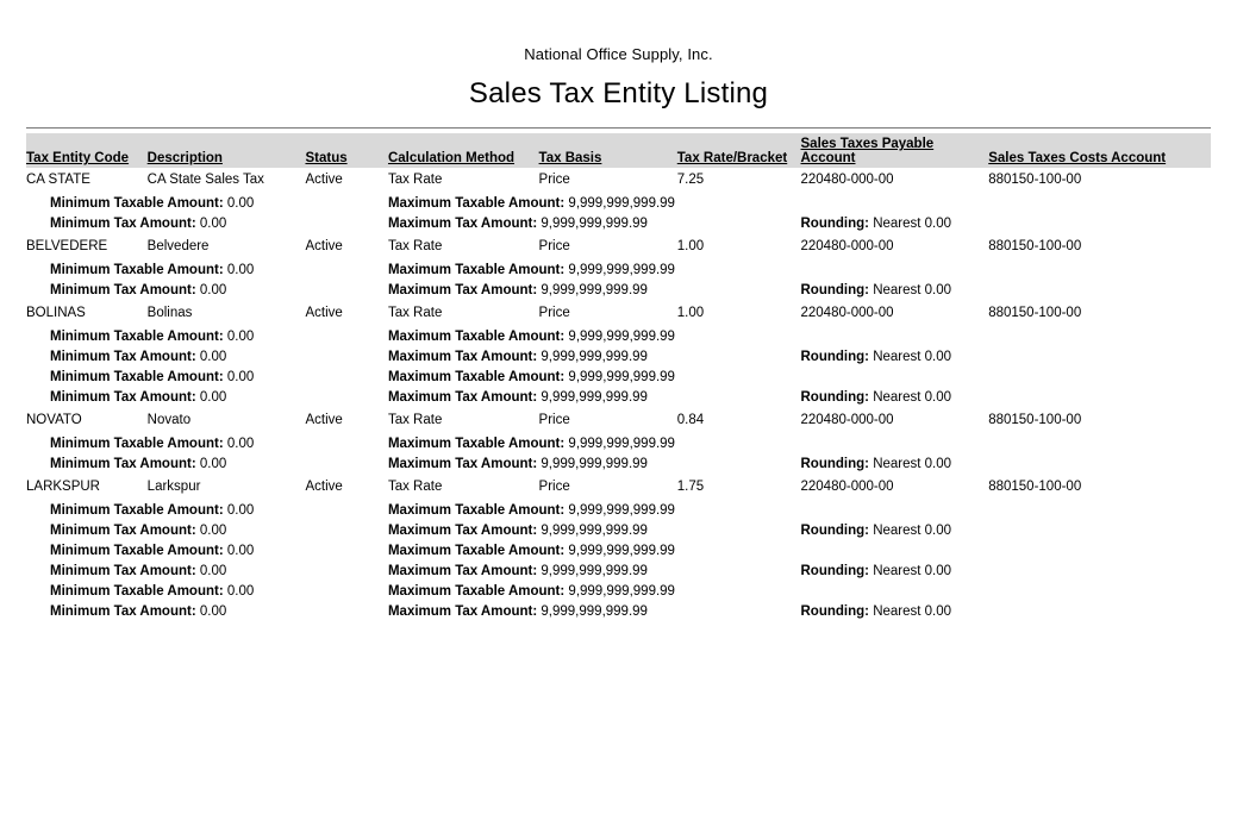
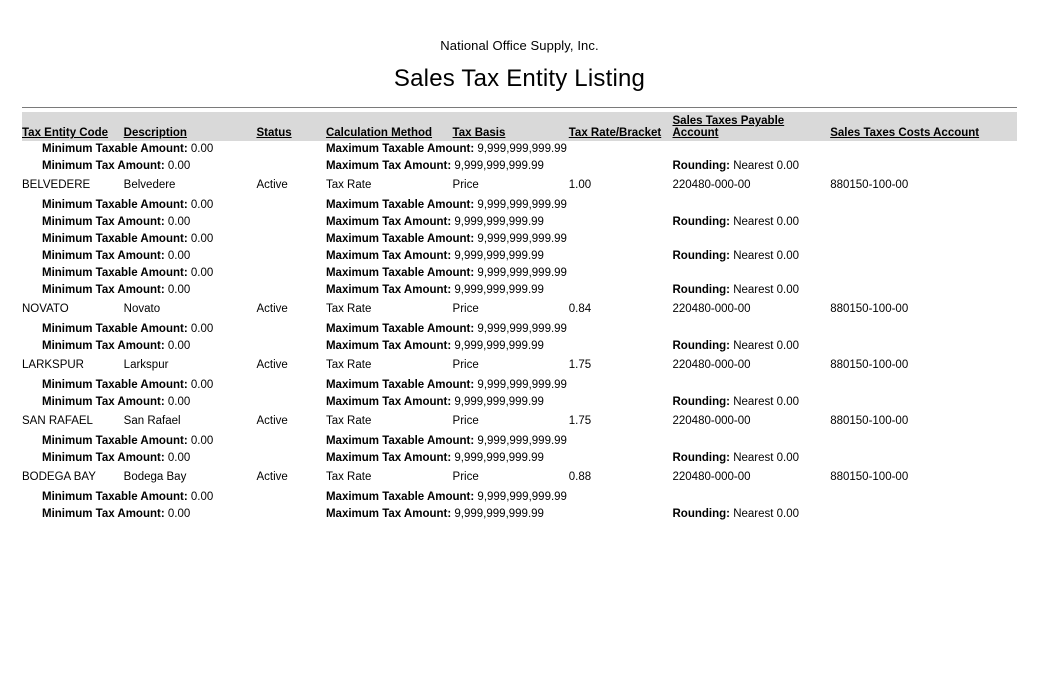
  National Office Supply, Inc.
  Sales Tax Entity Listing
  Tax Entity Code	Description	Status	Calculation Method	Tax Basis	Tax Rate/Bracket	Sales Taxes Payable Account	Sales Taxes Costs Account
- CA STATE	CA State Sales Tax	Active	Tax Rate	Price	7.25	220480-000-00	880150-100-00
  Minimum Taxable Amount: 0.00	Maximum Taxable Amount: 9,999,999,999.99
  Minimum Tax Amount: 0.00	Maximum Tax Amount: 9,999,999,999.99	Rounding: Nearest 0.00
  BELVEDERE	Belvedere	Active	Tax Rate	Price	1.00	220480-000-00	880150-100-00
  Minimum Taxable Amount: 0.00	Maximum Taxable Amount: 9,999,999,999.99
  Minimum Tax Amount: 0.00	Maximum Tax Amount: 9,999,999,999.99	Rounding: Nearest 0.00
- BOLINAS	Bolinas	Active	Tax Rate	Price	1.00	220480-000-00	880150-100-00
  Minimum Taxable Amount: 0.00	Maximum Taxable Amount: 9,999,999,999.99
  Minimum Tax Amount: 0.00	Maximum Tax Amount: 9,999,999,999.99	Rounding: Nearest 0.00
  Minimum Taxable Amount: 0.00	Maximum Taxable Amount: 9,999,999,999.99
  Minimum Tax Amount: 0.00	Maximum Tax Amount: 9,999,999,999.99	Rounding: Nearest 0.00
  NOVATO	Novato	Active	Tax Rate	Price	0.84	220480-000-00	880150-100-00
  Minimum Taxable Amount: 0.00	Maximum Taxable Amount: 9,999,999,999.99
  Minimum Tax Amount: 0.00	Maximum Tax Amount: 9,999,999,999.99	Rounding: Nearest 0.00
  LARKSPUR	Larkspur	Active	Tax Rate	Price	1.75	220480-000-00	880150-100-00
  Minimum Taxable Amount: 0.00	Maximum Taxable Amount: 9,999,999,999.99
  Minimum Tax Amount: 0.00	Maximum Tax Amount: 9,999,999,999.99	Rounding: Nearest 0.00
+ SAN RAFAEL	San Rafael	Active	Tax Rate	Price	1.75	220480-000-00	880150-100-00
  Minimum Taxable Amount: 0.00	Maximum Taxable Amount: 9,999,999,999.99
  Minimum Tax Amount: 0.00	Maximum Tax Amount: 9,999,999,999.99	Rounding: Nearest 0.00
+ BODEGA BAY	Bodega Bay	Active	Tax Rate	Price	0.88	220480-000-00	880150-100-00
  Minimum Taxable Amount: 0.00	Maximum Taxable Amount: 9,999,999,999.99
  Minimum Tax Amount: 0.00	Maximum Tax Amount: 9,999,999,999.99	Rounding: Nearest 0.00
